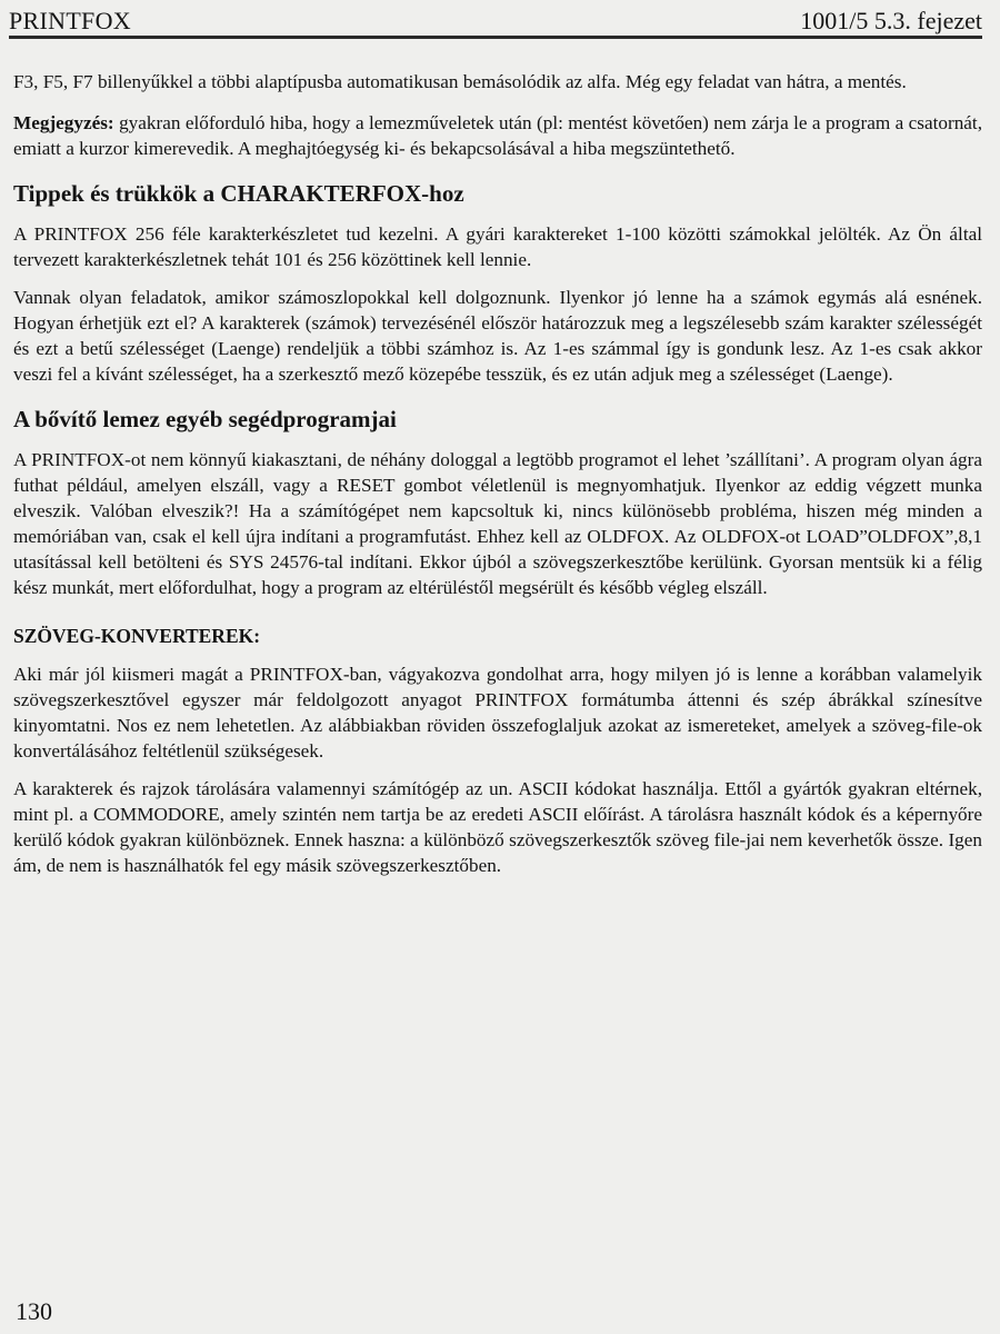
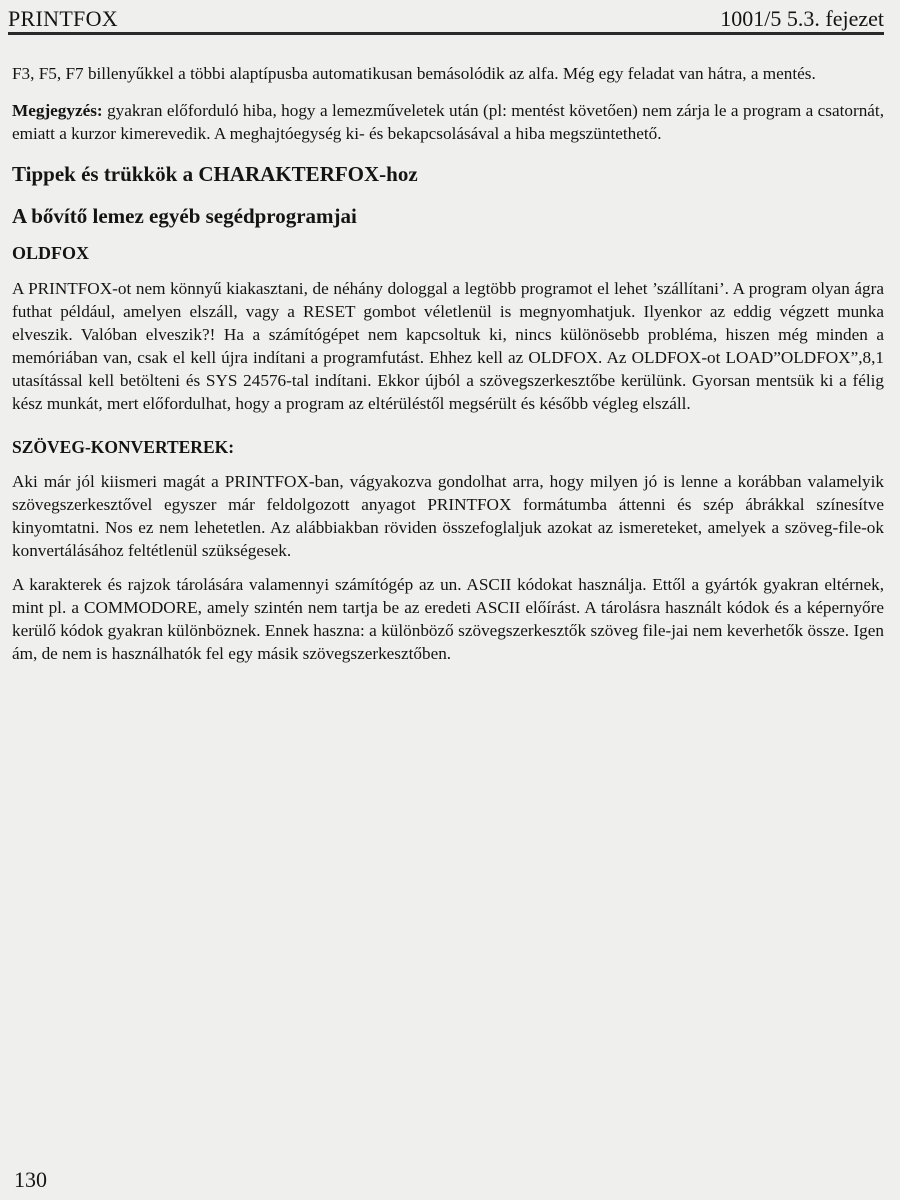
  PRINTFOX
  1001/5 5.3. fejezet
  F3, F5, F7 billenyűkkel a többi alaptípusba automatikusan bemásolódik az alfa. Még egy feladat van hátra, a mentés.
  Megjegyzés: gyakran előforduló hiba, hogy a lemezműveletek után (pl: mentést követően) nem zárja le a program a csatornát, emiatt a kurzor kimerevedik. A meghajtóegység ki- és bekapcsolásával a hiba megszüntethető.
  Tippek és trükkök a CHARAKTERFOX-hoz
- A PRINTFOX 256 féle karakterkészletet tud kezelni. A gyári karaktereket 1-100 közötti számokkal jelölték. Az Ön által tervezett karakterkészletnek tehát 101 és 256 közöttinek kell lennie.
- Vannak olyan feladatok, amikor számoszlopokkal kell dolgoznunk. Ilyenkor jó lenne ha a számok egymás alá esnének. Hogyan érhetjük ezt el? A karakterek (számok) tervezésénél először határozzuk meg a legszélesebb szám karakter szélességét és ezt a betű szélességet (Laenge) rendeljük a többi számhoz is. Az 1-es számmal így is gondunk lesz. Az 1-es csak akkor veszi fel a kívánt szélességet, ha a szerkesztő mező közepébe tesszük, és ez után adjuk meg a szélességet (Laenge).
  A bővítő lemez egyéb segédprogramjai
+ OLDFOX
  A PRINTFOX-ot nem könnyű kiakasztani, de néhány dologgal a legtöbb programot el lehet ’szállítani’. A program olyan ágra futhat például, amelyen elszáll, vagy a RESET gombot véletlenül is megnyomhatjuk. Ilyenkor az eddig végzett munka elveszik. Valóban elveszik?! Ha a számítógépet nem kapcsoltuk ki, nincs különösebb probléma, hiszen még minden a memóriában van, csak el kell újra indítani a programfutást. Ehhez kell az OLDFOX. Az OLDFOX-ot LOAD”OLDFOX”,8,1 utasítással kell betölteni és SYS 24576-tal indítani. Ekkor újból a szövegszerkesztőbe kerülünk. Gyorsan mentsük ki a félig kész munkát, mert előfordulhat, hogy a program az eltérüléstől megsérült és később végleg elszáll.
  SZÖVEG-KONVERTEREK:
  Aki már jól kiismeri magát a PRINTFOX-ban, vágyakozva gondolhat arra, hogy milyen jó is lenne a korábban valamelyik szövegszerkesztővel egyszer már feldolgozott anyagot PRINTFOX formátumba áttenni és szép ábrákkal színesítve kinyomtatni. Nos ez nem lehetetlen. Az alábbiakban röviden összefoglaljuk azokat az ismereteket, amelyek a szöveg-file-ok konvertálásához feltétlenül szükségesek.
  A karakterek és rajzok tárolására valamennyi számítógép az un. ASCII kódokat használja. Ettől a gyártók gyakran eltérnek, mint pl. a COMMODORE, amely szintén nem tartja be az eredeti ASCII előírást. A tárolásra használt kódok és a képernyőre kerülő kódok gyakran különböznek. Ennek haszna: a különböző szövegszerkesztők szöveg file-jai nem keverhetők össze. Igen ám, de nem is használhatók fel egy másik szövegszerkesztőben.
  130
